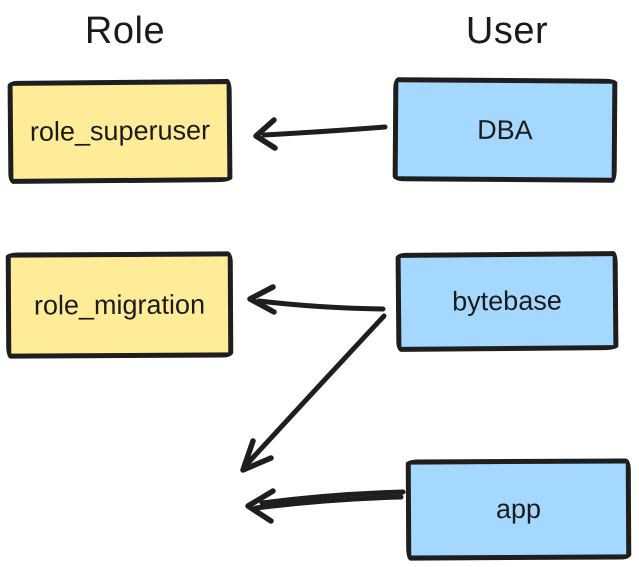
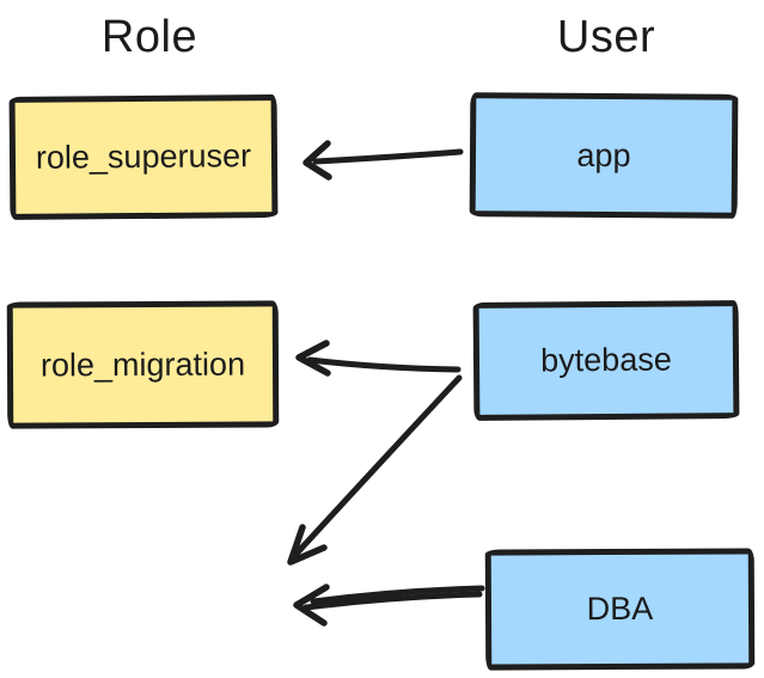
  Role
  User
  role_superuser
- DBA
+ app
  role_migration
  bytebase
- app
+ DBA
